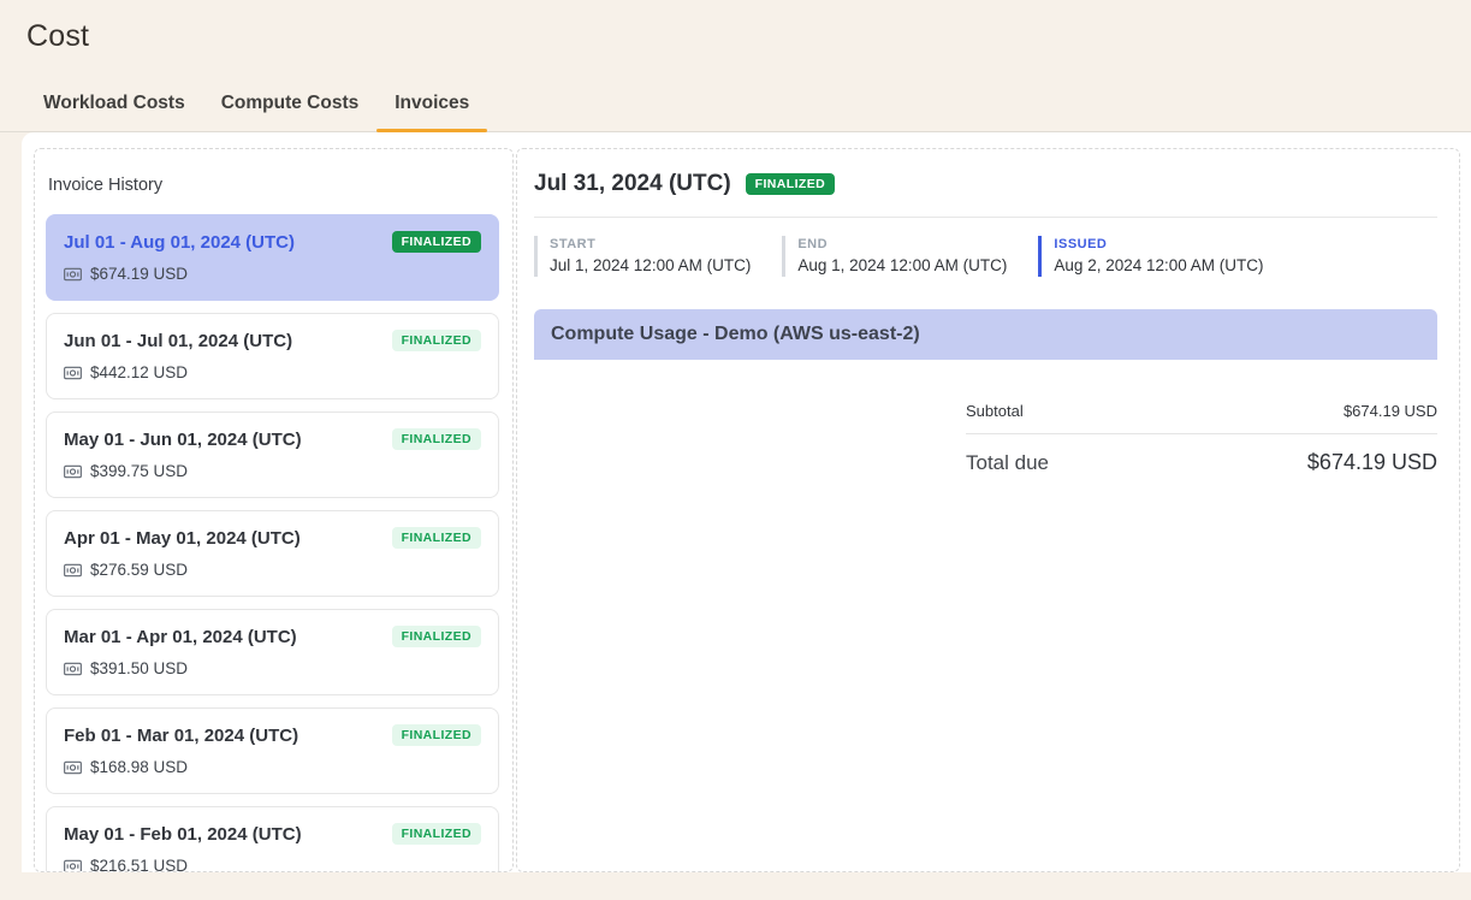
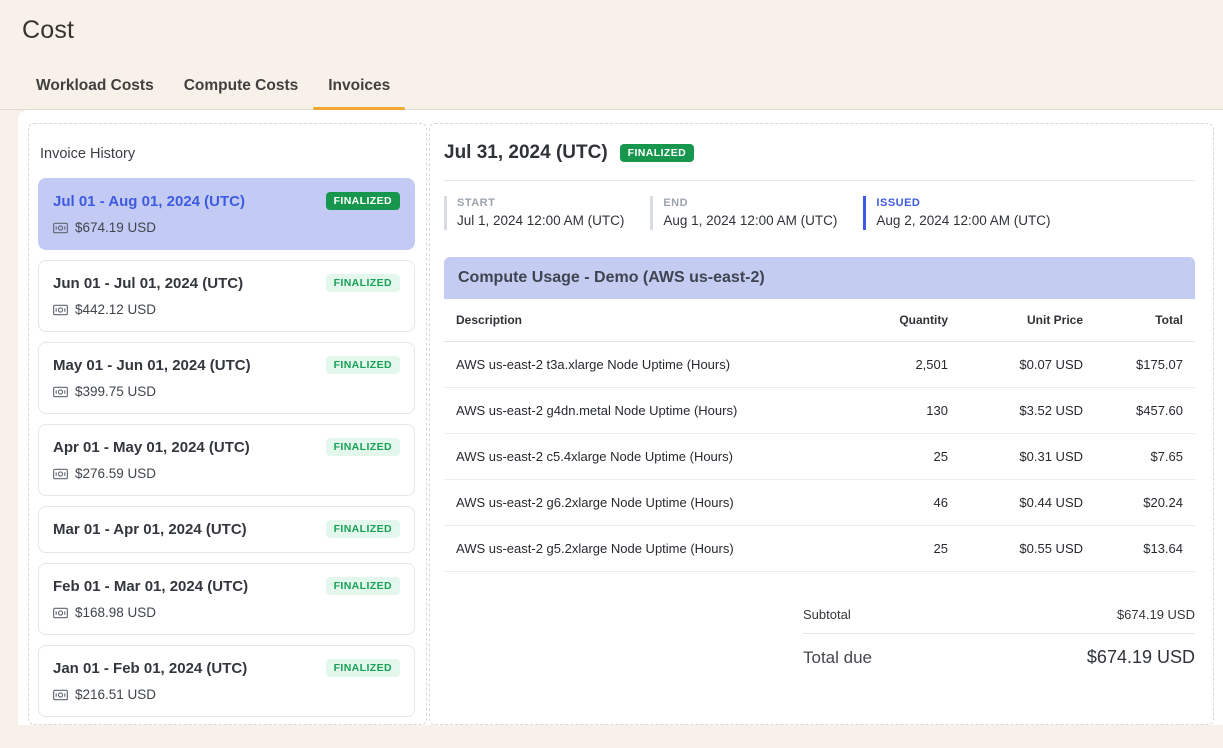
  Cost
  Workload Costs
  Compute Costs
  Invoices
  Invoice History
  Jul 01 - Aug 01, 2024 (UTC)
  FINALIZED
  $674.19 USD
  Jun 01 - Jul 01, 2024 (UTC)
  FINALIZED
  $442.12 USD
  May 01 - Jun 01, 2024 (UTC)
  FINALIZED
  $399.75 USD
  Apr 01 - May 01, 2024 (UTC)
  FINALIZED
  $276.59 USD
  Mar 01 - Apr 01, 2024 (UTC)
  FINALIZED
- $391.50 USD
  Feb 01 - Mar 01, 2024 (UTC)
  FINALIZED
  $168.98 USD
- May 01 - Feb 01, 2024 (UTC)
+ Jan 01 - Feb 01, 2024 (UTC)
  FINALIZED
  $216.51 USD
  Jul 31, 2024 (UTC)
  FINALIZED
  START
  Jul 1, 2024 12:00 AM (UTC)
  END
  Aug 1, 2024 12:00 AM (UTC)
  ISSUED
  Aug 2, 2024 12:00 AM (UTC)
  Compute Usage - Demo (AWS us-east-2)
+ Description	Quantity	Unit Price	Total
+ AWS us-east-2 t3a.xlarge Node Uptime (Hours)	2,501	$0.07 USD	$175.07
+ AWS us-east-2 g4dn.metal Node Uptime (Hours)	130	$3.52 USD	$457.60
+ AWS us-east-2 c5.4xlarge Node Uptime (Hours)	25	$0.31 USD	$7.65
+ AWS us-east-2 g6.2xlarge Node Uptime (Hours)	46	$0.44 USD	$20.24
+ AWS us-east-2 g5.2xlarge Node Uptime (Hours)	25	$0.55 USD	$13.64
  Subtotal
  $674.19 USD
  Total due
  $674.19 USD
